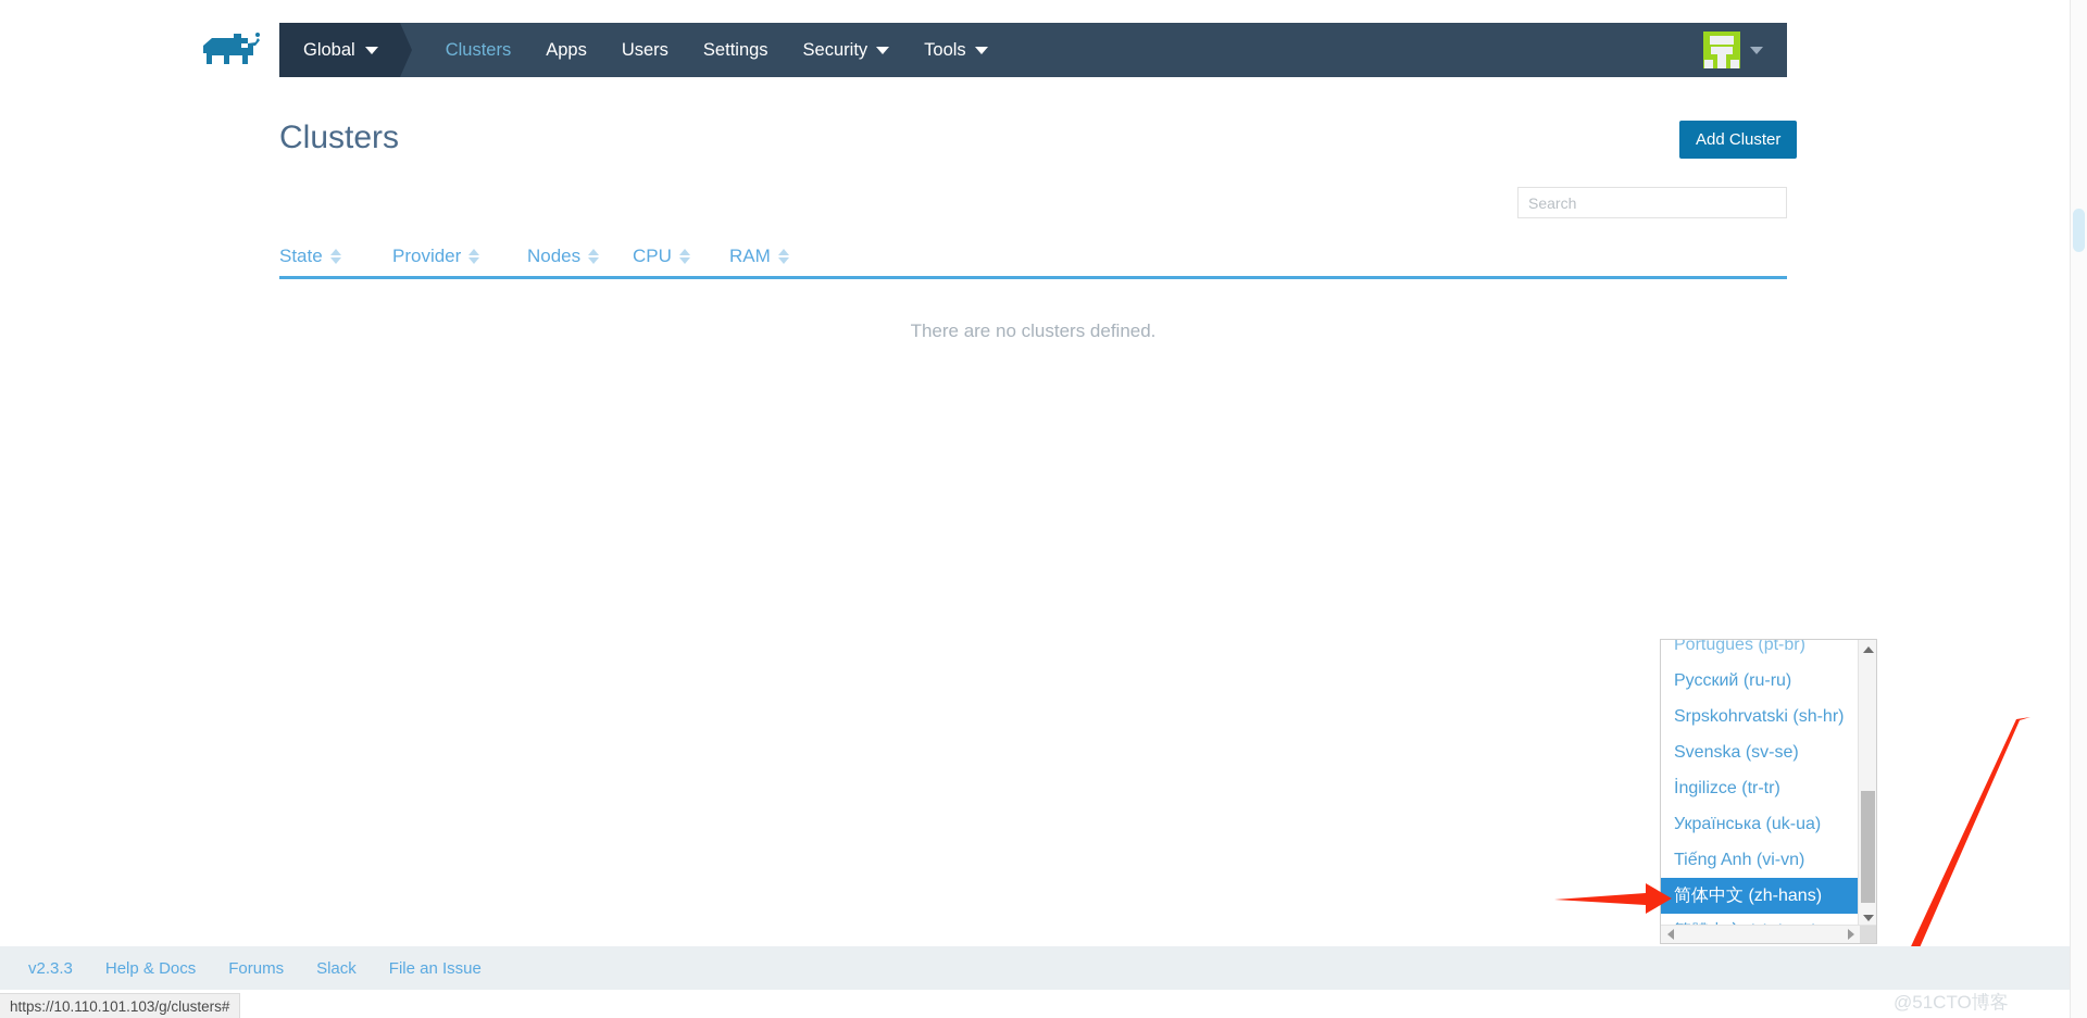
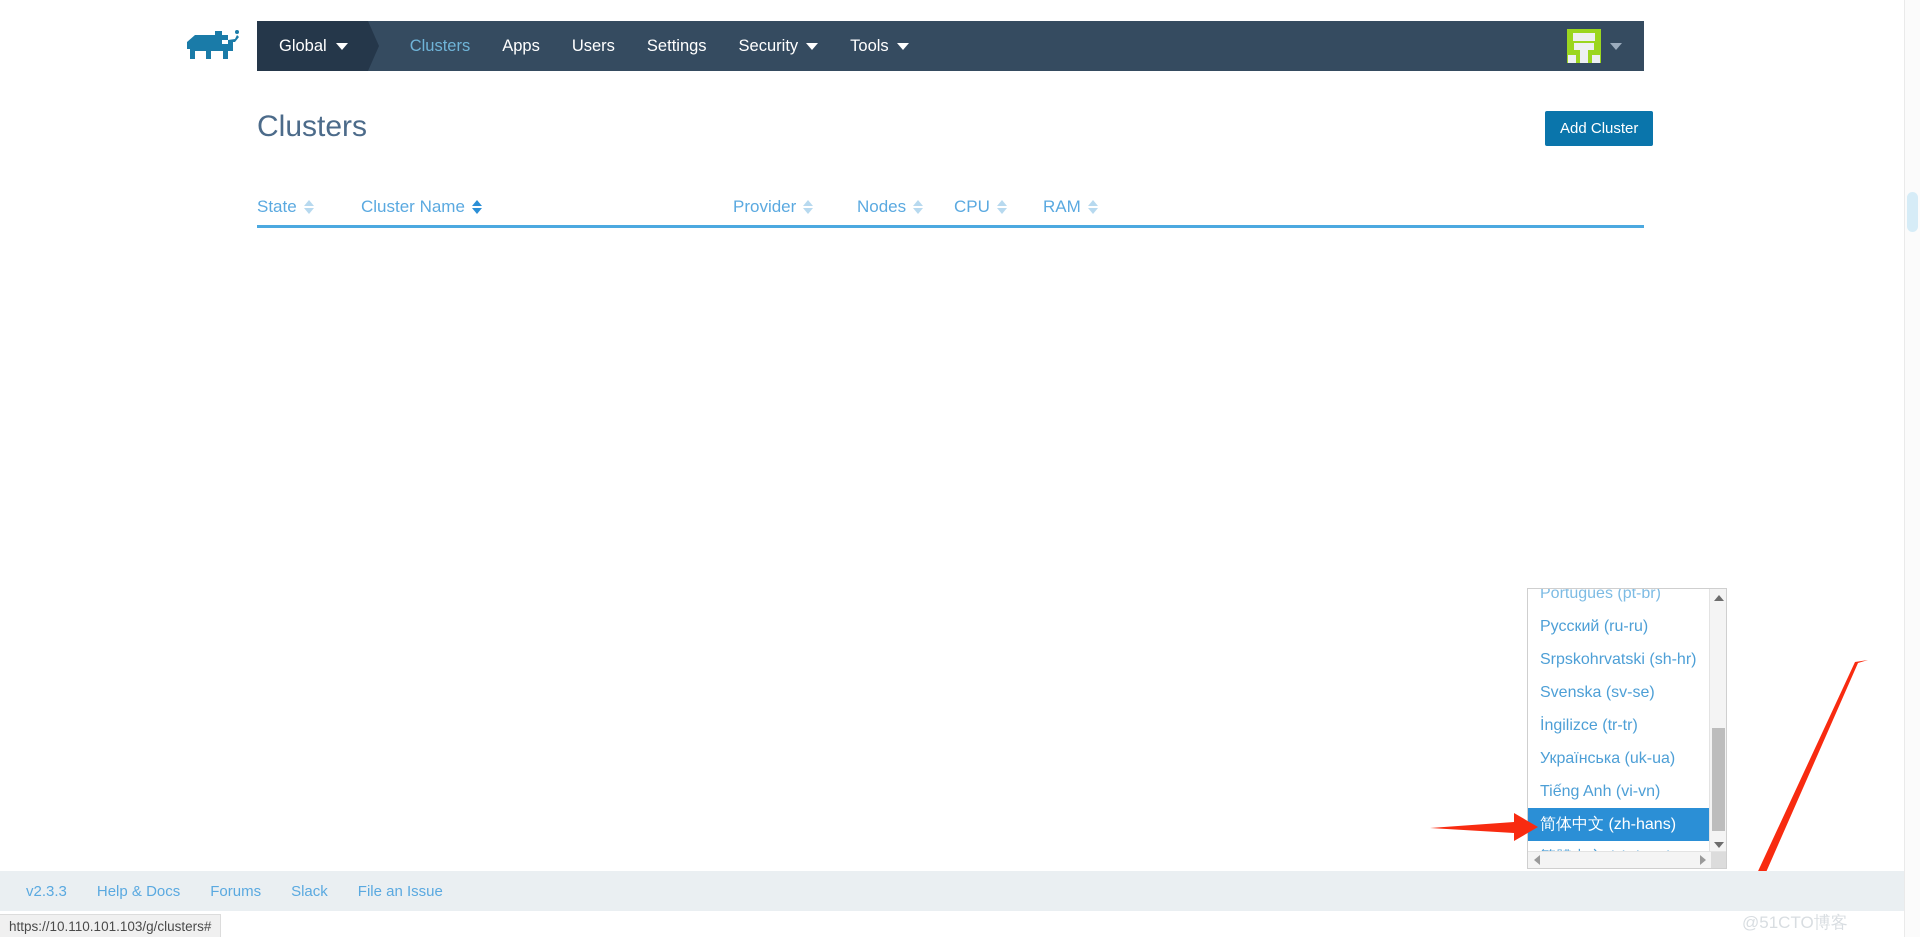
  Global
  Clusters
  Apps
  Users
  Settings
  Security
  Tools
  Clusters
  Add Cluster
- Search
  State
+ Cluster Name
  Provider
  Nodes
  CPU
  RAM
- There are no clusters defined.
  Português (pt-br)
  Русский (ru-ru)
  Srpskohrvatski (sh-hr)
  Svenska (sv-se)
  İngilizce (tr-tr)
  Українська (uk-ua)
  Tiếng Anh (vi-vn)
  简体中文 (zh-hans)
  @51CTO博客
  v2.3.3
  Help & Docs
  Forums
  Slack
  File an Issue
  https://10.110.101.103/g/clusters#
